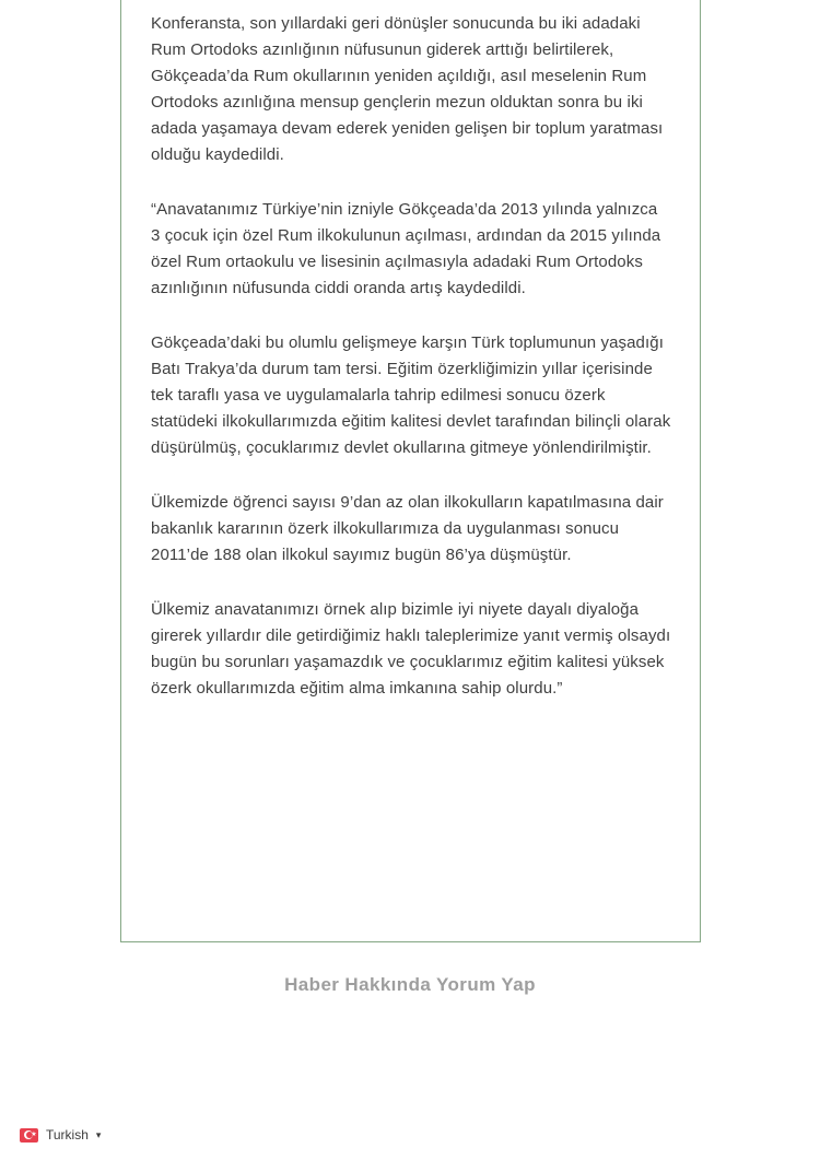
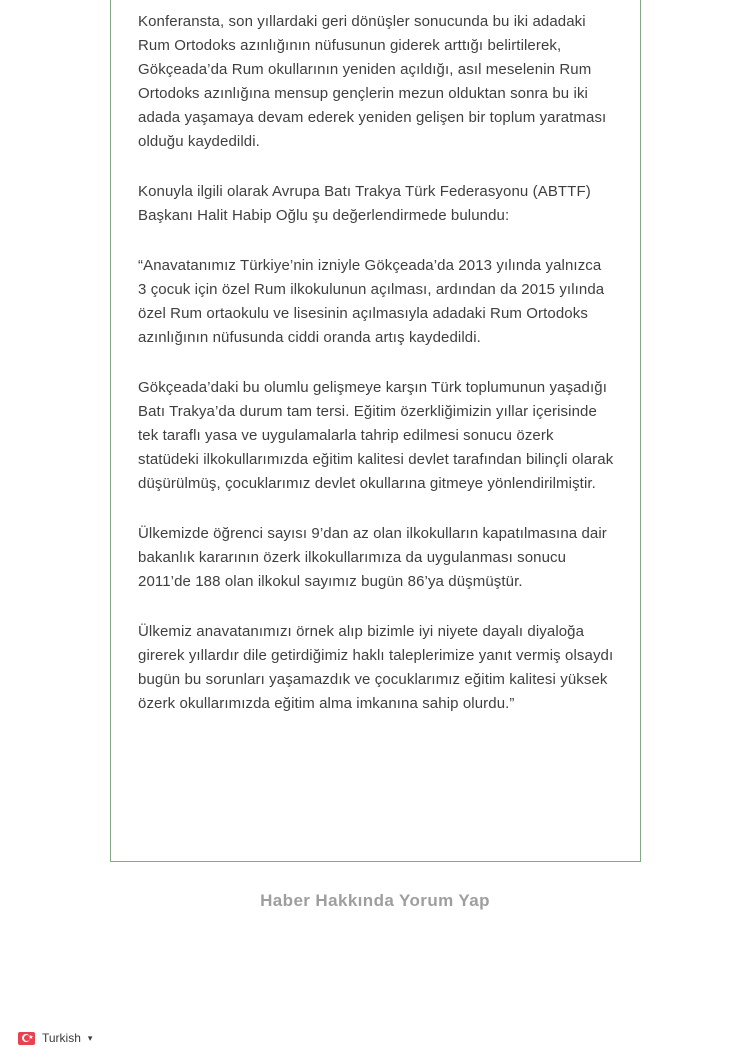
  Konferansta, son yıllardaki geri dönüşler sonucunda bu iki adadaki Rum Ortodoks azınlığının nüfusunun giderek arttığı belirtilerek, Gökçeada’da Rum okullarının yeniden açıldığı, asıl meselenin Rum Ortodoks azınlığına mensup gençlerin mezun olduktan sonra bu iki adada yaşamaya devam ederek yeniden gelişen bir toplum yaratması olduğu kaydedildi.
+ Konuyla ilgili olarak Avrupa Batı Trakya Türk Federasyonu (ABTTF) Başkanı Halit Habip Oğlu şu değerlendirmede bulundu:
  “Anavatanımız Türkiye’nin izniyle Gökçeada’da 2013 yılında yalnızca 3 çocuk için özel Rum ilkokulunun açılması, ardından da 2015 yılında özel Rum ortaokulu ve lisesinin açılmasıyla adadaki Rum Ortodoks azınlığının nüfusunda ciddi oranda artış kaydedildi.
  Gökçeada’daki bu olumlu gelişmeye karşın Türk toplumunun yaşadığı Batı Trakya’da durum tam tersi. Eğitim özerkliğimizin yıllar içerisinde tek taraflı yasa ve uygulamalarla tahrip edilmesi sonucu özerk statüdeki ilkokullarımızda eğitim kalitesi devlet tarafından bilinçli olarak düşürülmüş, çocuklarımız devlet okullarına gitmeye yönlendirilmiştir.
  Ülkemizde öğrenci sayısı 9’dan az olan ilkokulların kapatılmasına dair bakanlık kararının özerk ilkokullarımıza da uygulanması sonucu 2011’de 188 olan ilkokul sayımız bugün 86’ya düşmüştür.
  Ülkemiz anavatanımızı örnek alıp bizimle iyi niyete dayalı diyaloğa girerek yıllardır dile getirdiğimiz haklı taleplerimize yanıt vermiş olsaydı bugün bu sorunları yaşamazdık ve çocuklarımız eğitim kalitesi yüksek özerk okullarımızda eğitim alma imkanına sahip olurdu.”
  Haber Hakkında Yorum Yap
  Turkish
  ▾
